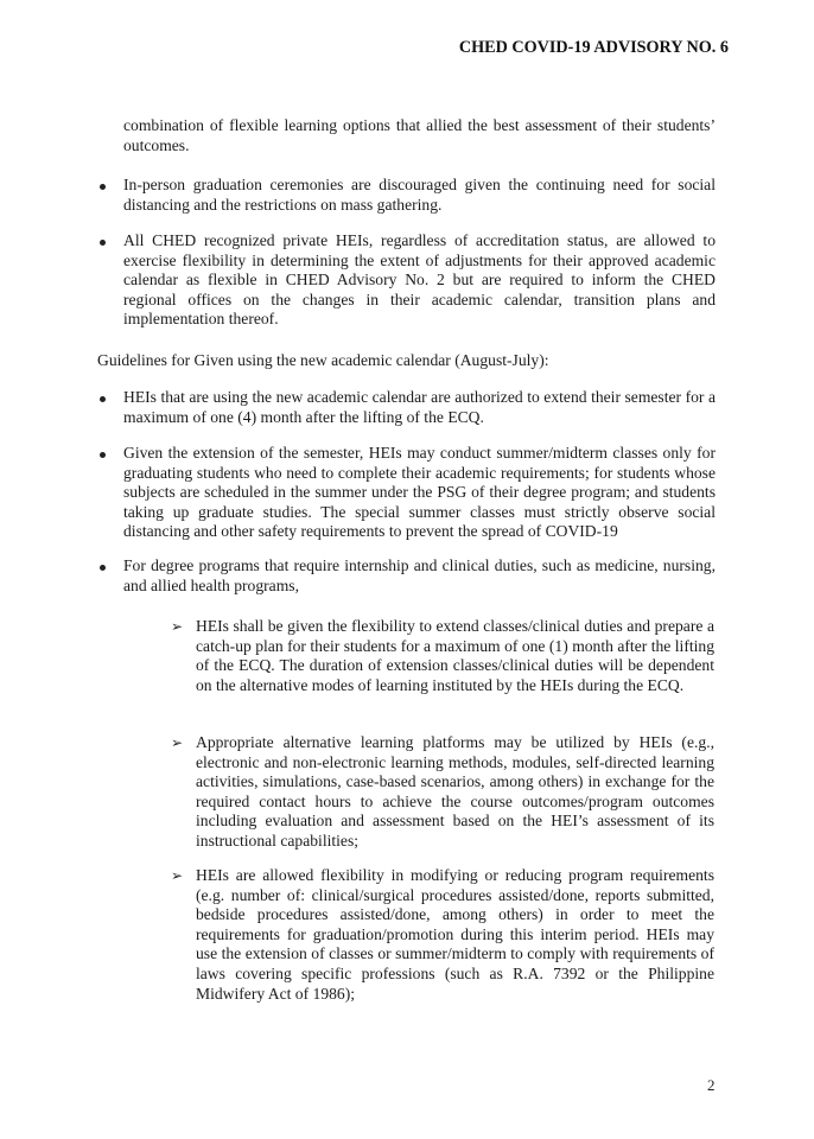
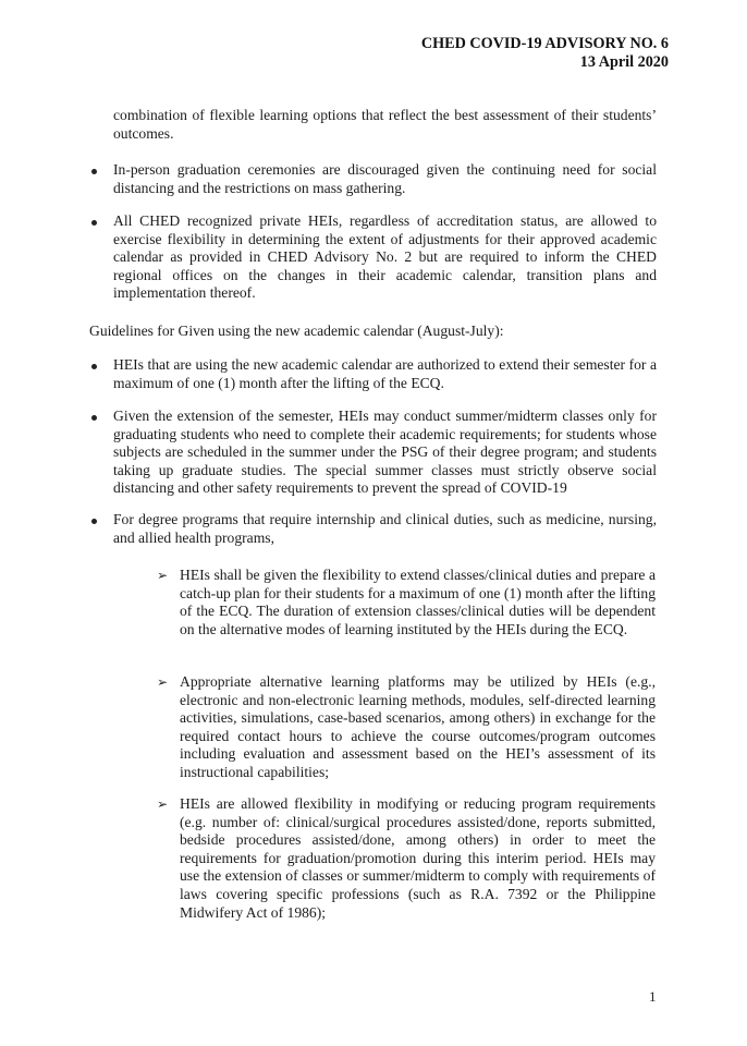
  CHED COVID-19 ADVISORY NO. 6
+ 13 April 2020
- combination of flexible learning options that allied the best assessment of their students’ outcomes.
+ combination of flexible learning options that reflect the best assessment of their students’ outcomes.
  In-person graduation ceremonies are discouraged given the continuing need for social distancing and the restrictions on mass gathering.
- All CHED recognized private HEIs, regardless of accreditation status, are allowed to exercise flexibility in determining the extent of adjustments for their approved academic calendar as flexible in CHED Advisory No. 2 but are required to inform the CHED regional offices on the changes in their academic calendar, transition plans and implementation thereof.
+ All CHED recognized private HEIs, regardless of accreditation status, are allowed to exercise flexibility in determining the extent of adjustments for their approved academic calendar as provided in CHED Advisory No. 2 but are required to inform the CHED regional offices on the changes in their academic calendar, transition plans and implementation thereof.
  Guidelines for Given using the new academic calendar (August-July):
- HEIs that are using the new academic calendar are authorized to extend their semester for a maximum of one (4) month after the lifting of the ECQ.
+ HEIs that are using the new academic calendar are authorized to extend their semester for a maximum of one (1) month after the lifting of the ECQ.
  Given the extension of the semester, HEIs may conduct summer/midterm classes only for graduating students who need to complete their academic requirements; for students whose subjects are scheduled in the summer under the PSG of their degree program; and students taking up graduate studies. The special summer classes must strictly observe social distancing and other safety requirements to prevent the spread of COVID-19
  For degree programs that require internship and clinical duties, such as medicine, nursing, and allied health programs,
  ➢
  HEIs shall be given the flexibility to extend classes/clinical duties and prepare a catch-up plan for their students for a maximum of one (1) month after the lifting of the ECQ. The duration of extension classes/clinical duties will be dependent on the alternative modes of learning instituted by the HEIs during the ECQ.
  ➢
  Appropriate alternative learning platforms may be utilized by HEIs (e.g., electronic and non-electronic learning methods, modules, self-directed learning activities, simulations, case-based scenarios, among others) in exchange for the required contact hours to achieve the course outcomes/program outcomes including evaluation and assessment based on the HEI’s assessment of its instructional capabilities;
  ➢
  HEIs are allowed flexibility in modifying or reducing program requirements (e.g. number of: clinical/surgical procedures assisted/done, reports submitted, bedside procedures assisted/done, among others) in order to meet the requirements for graduation/promotion during this interim period. HEIs may use the extension of classes or summer/midterm to comply with requirements of laws covering specific professions (such as R.A. 7392 or the Philippine Midwifery Act of 1986);
- 2
+ 1
